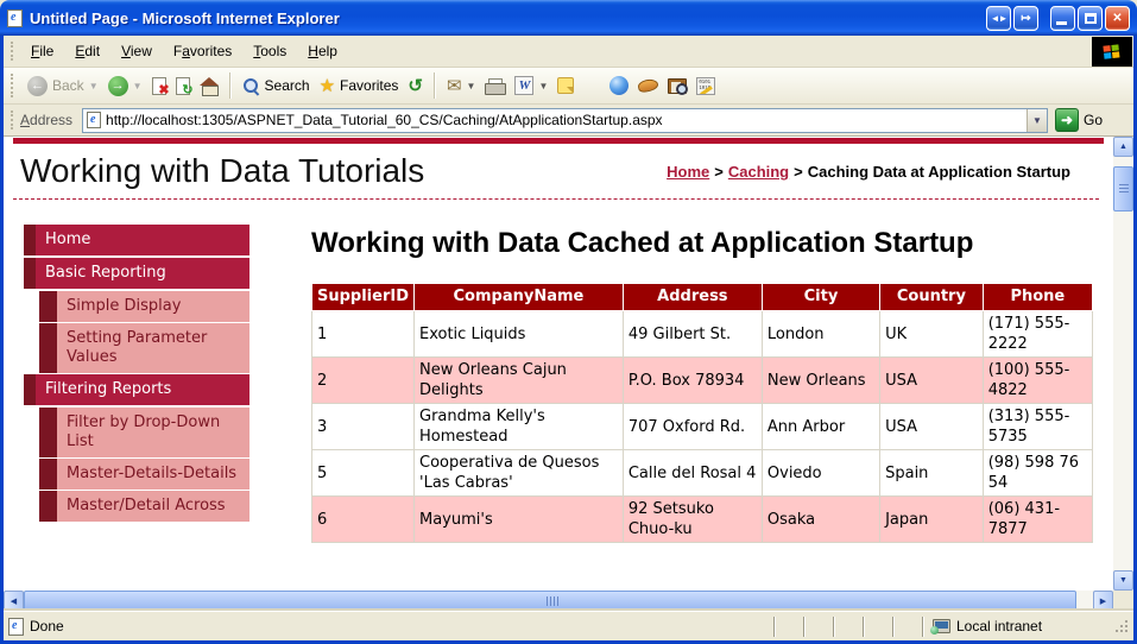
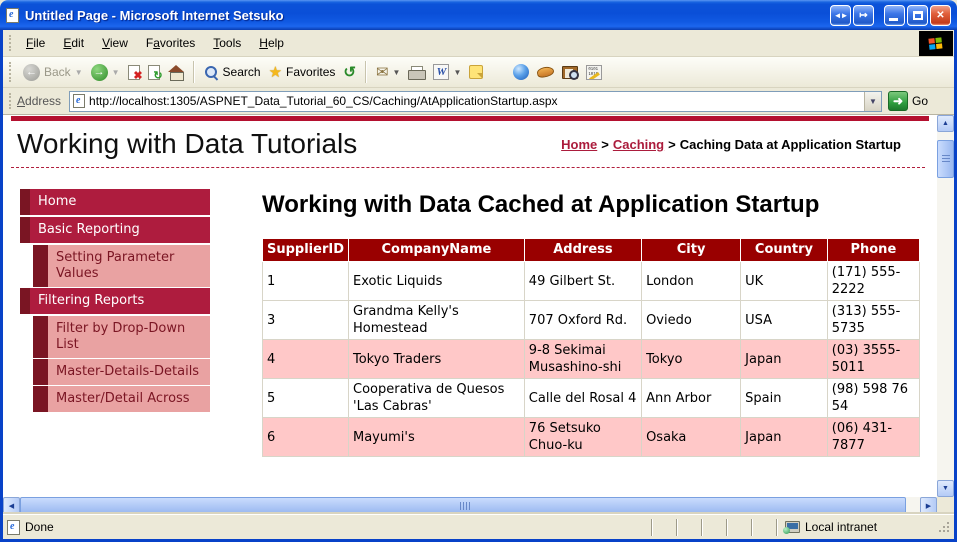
- Untitled Page - Microsoft Internet Explorer
+ Untitled Page - Microsoft Internet Setsuko
  ◄►
  ↦
  ✕
  File
  Edit
  View
  Favorites
  Tools
  Help
  ←
  Back
  ▼
  →
  ▼
  ✖
  ↻
  Search
  ★
  Favorites
  ↺
  ✉
  ▼
  W
  ▼
  Address
  http://localhost:1305/ASPNET_Data_Tutorial_60_CS/Caching/AtApplicationStartup.aspx
  ▼
  ➜
  Go
  Working with Data Tutorials
  Home > Caching > Caching Data at Application Startup
  Home
  Basic Reporting
- Simple Display
  Setting Parameter Values
  Filtering Reports
  Filter by Drop-Down List
  Master-Details-Details
  Master/Detail Across
  Working with Data Cached at Application Startup
  SupplierID	CompanyName	Address	City	Country	Phone
  1	Exotic Liquids	49 Gilbert St.	London	UK	(171) 555-2222
- 2	New Orleans Cajun Delights	P.O. Box 78934	New Orleans	USA	(100) 555-4822
- 3	Grandma Kelly's Homestead	707 Oxford Rd.	Ann Arbor	USA	(313) 555-5735
+ 3	Grandma Kelly's Homestead	707 Oxford Rd.	Oviedo	USA	(313) 555-5735
+ 4	Tokyo Traders	9-8 Sekimai Musashino-shi	Tokyo	Japan	(03) 3555-5011
- 5	Cooperativa de Quesos 'Las Cabras'	Calle del Rosal 4	Oviedo	Spain	(98) 598 76 54
+ 5	Cooperativa de Quesos 'Las Cabras'	Calle del Rosal 4	Ann Arbor	Spain	(98) 598 76 54
- 6	Mayumi's	92 Setsuko Chuo-ku	Osaka	Japan	(06) 431-7877
+ 6	Mayumi's	76 Setsuko Chuo-ku	Osaka	Japan	(06) 431-7877
  Done
  Local intranet
